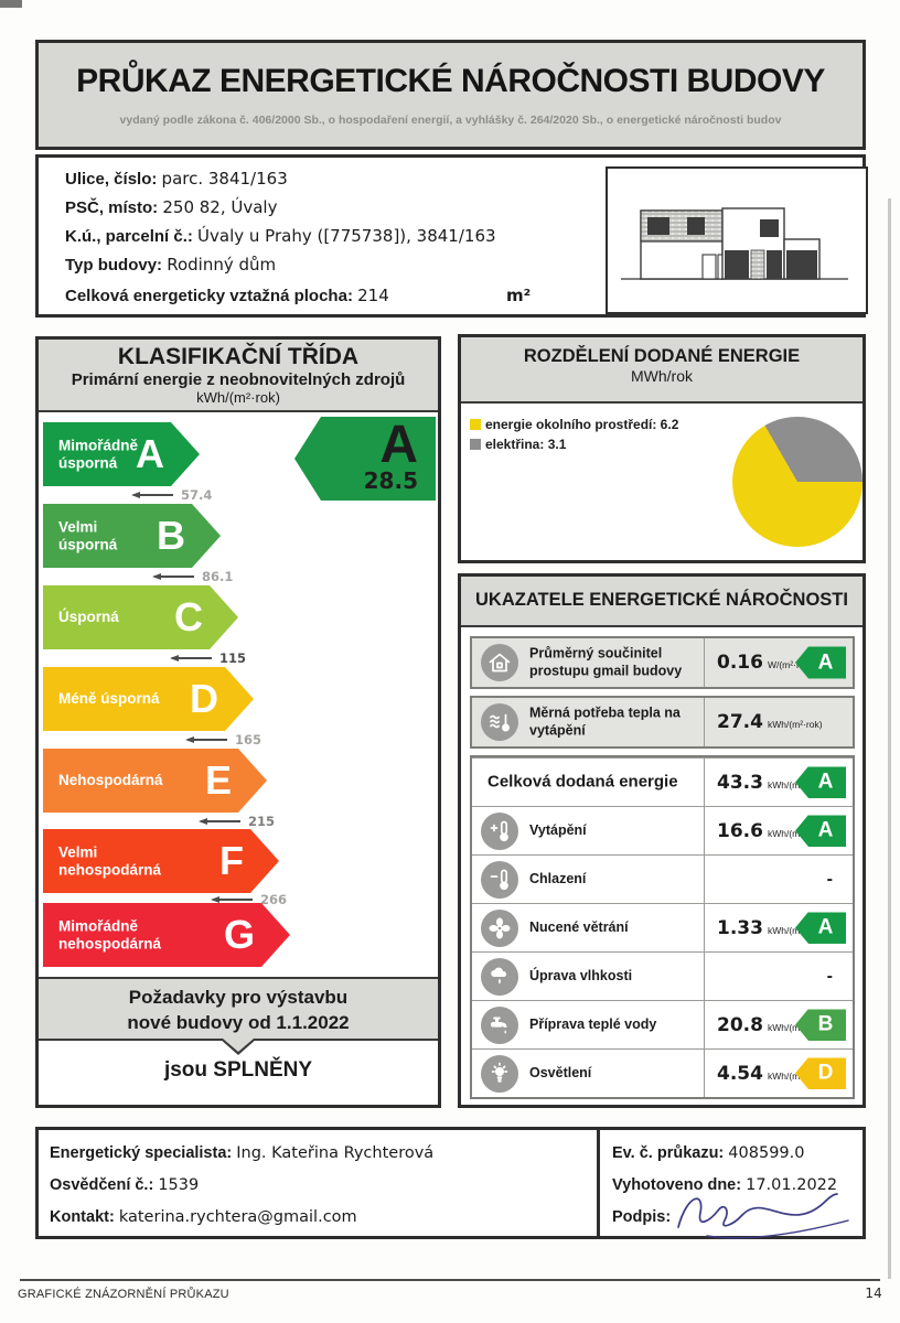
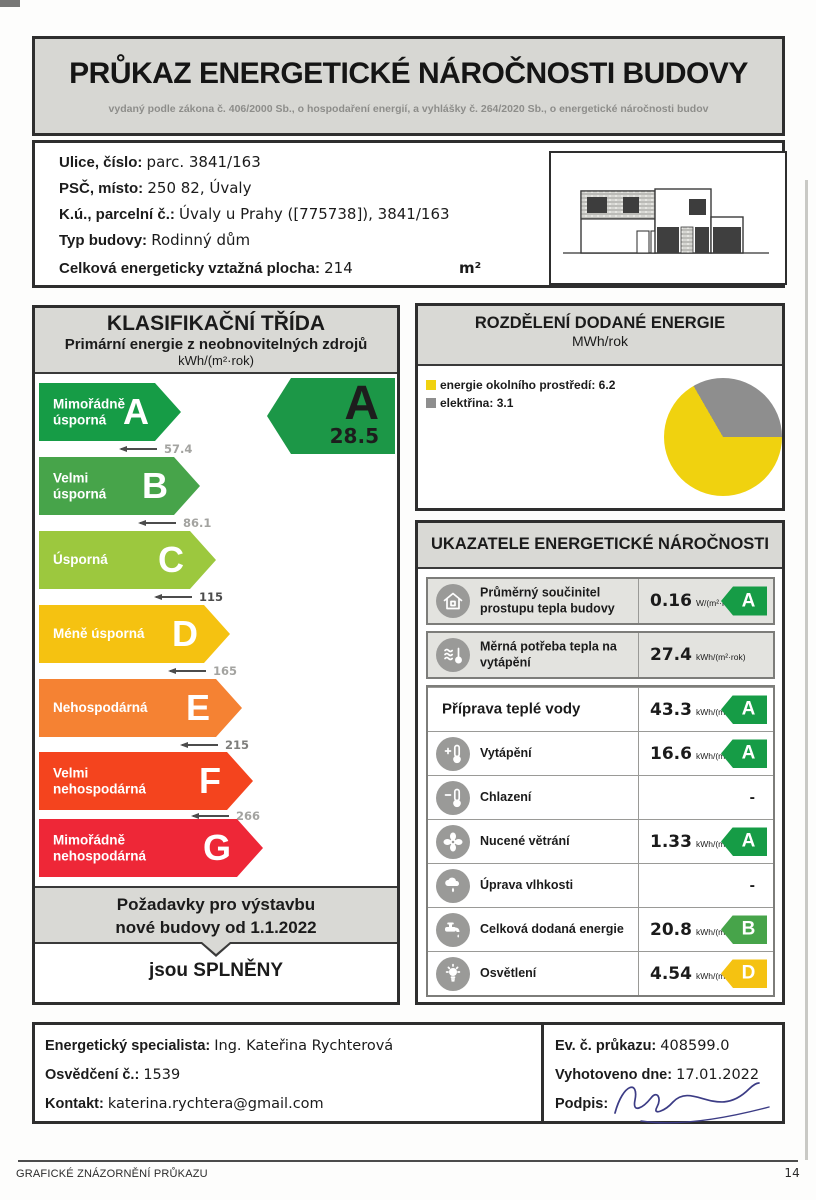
  PRŮKAZ ENERGETICKÉ NÁROČNOSTI BUDOVY
  vydaný podle zákona č. 406/2000 Sb., o hospodaření energií, a vyhlášky č. 264/2020 Sb., o energetické náročnosti budov
  Ulice, číslo: parc. 3841/163
  PSČ, místo: 250 82, Úvaly
  K.ú., parcelní č.: Úvaly u Prahy ([775738]), 3841/163
  Typ budovy: Rodinný dům
  Celková energeticky vztažná plocha: 214
  m²
  KLASIFIKAČNÍ TŘÍDA
  Primární energie z neobnovitelných zdrojů
  kWh/(m²·rok)
  Mimořádně úsporná
  A
  57.4
  Velmi úsporná
  B
  86.1
  Úsporná
  C
  115
  Méně úsporná
  D
  165
  Nehospodárná
  E
  215
  Velmi nehospodárná
  F
  266
  Mimořádně nehospodárná
  G
  A
  28.5
  Požadavky pro výstavbu
  nové budovy od 1.1.2022
  jsou SPLNĚNY
  ROZDĚLENÍ DODANÉ ENERGIE
  MWh/rok
  energie okolního prostředí: 6.2
  elektřina: 3.1
  UKAZATELE ENERGETICKÉ NÁROČNOSTI
- Průměrný součinitel prostupu gmail budovy
+ Průměrný součinitel prostupu tepla budovy
  0.16 W/(m²·
  A
  Měrná potřeba tepla na vytápění
  27.4 kWh/(m²·rok)
- Celková dodaná energie
+ Příprava teplé vody
  A
  Vytápění
  A
  Chlazení
  -
  Nucené větrání
  A
  Úprava vlhkosti
  -
- Příprava teplé vody
+ Celková dodaná energie
  B
  Osvětlení
  D
  Energetický specialista: Ing. Kateřina Rychterová
  Osvědčení č.: 1539
  Kontakt: katerina.rychtera@gmail.com
  Ev. č. průkazu: 408599.0
  Vyhotoveno dne: 17.01.2022
  Podpis:
  GRAFICKÉ ZNÁZORNĚNÍ PRŮKAZU
  14
